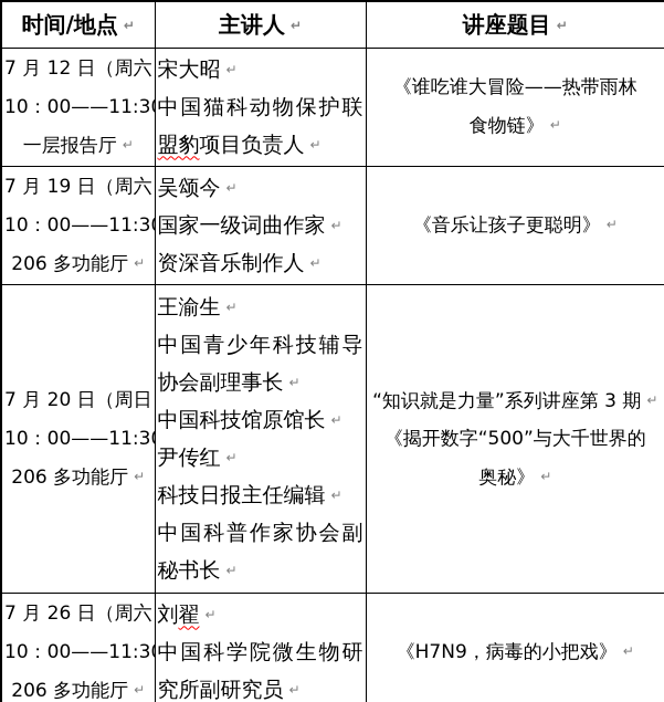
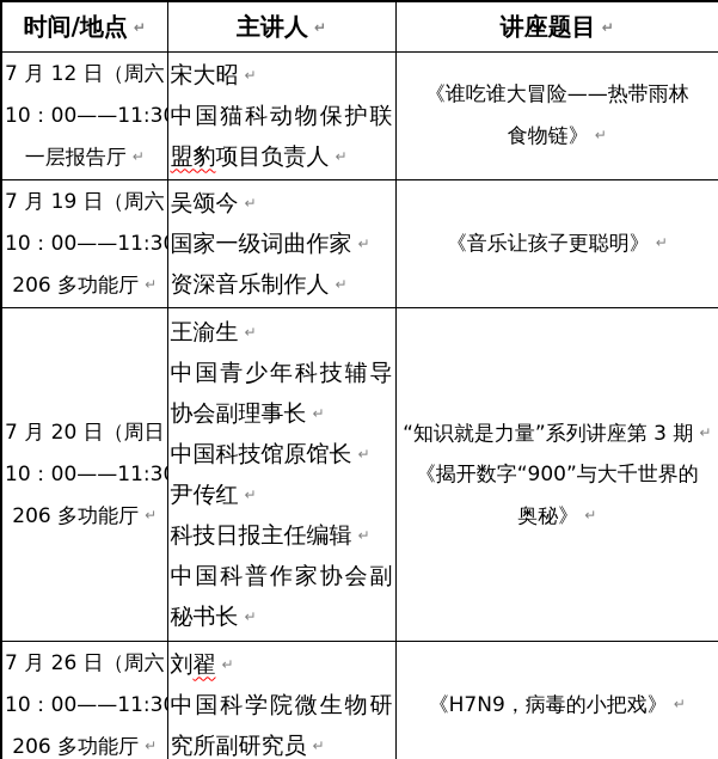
  时间/地点 ↵	主讲人 ↵	讲座题目 ↵
  7 月 12 日（周六 10：00——11:3 一层报告厅 ↵	宋大昭 ↵ 中国猫科动物保护联 盟豹项目负责人 ↵	《谁吃谁大冒险——热带雨林 食物链》 ↵
  7 月 19 日（周六 10：00——11:3 206 多功能厅 ↵	吴颂今 ↵ 国家一级词曲作家 ↵ 资深音乐制作人 ↵	《音乐让孩子更聪明》 ↵
- 7 月 20 日（周日 10：00——11:3 206 多功能厅 ↵	王渝生 ↵ 中国青少年科技辅导 协会副理事长 ↵ 中国科技馆原馆长 ↵ 尹传红 ↵ 科技日报主任编辑 ↵ 中国科普作家协会副 秘书长 ↵	“知识就是力量”系列讲座第 3 期 ↵ 《揭开数字“500”与大千世界的 奥秘》 ↵
+ 7 月 20 日（周日 10：00——11:3 206 多功能厅 ↵	王渝生 ↵ 中国青少年科技辅导 协会副理事长 ↵ 中国科技馆原馆长 ↵ 尹传红 ↵ 科技日报主任编辑 ↵ 中国科普作家协会副 秘书长 ↵	“知识就是力量”系列讲座第 3 期 ↵ 《揭开数字“900”与大千世界的 奥秘》 ↵
  7 月 26 日（周六 10：00——11:3 206 多功能厅 ↵	刘翟 ↵ 中国科学院微生物研 究所副研究员 ↵	《H7N9，病毒的小把戏》 ↵
